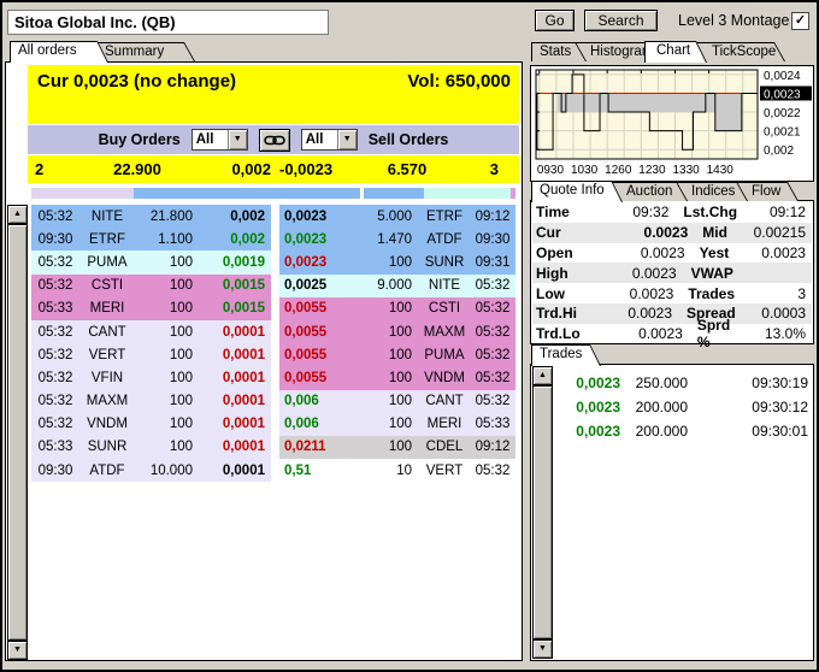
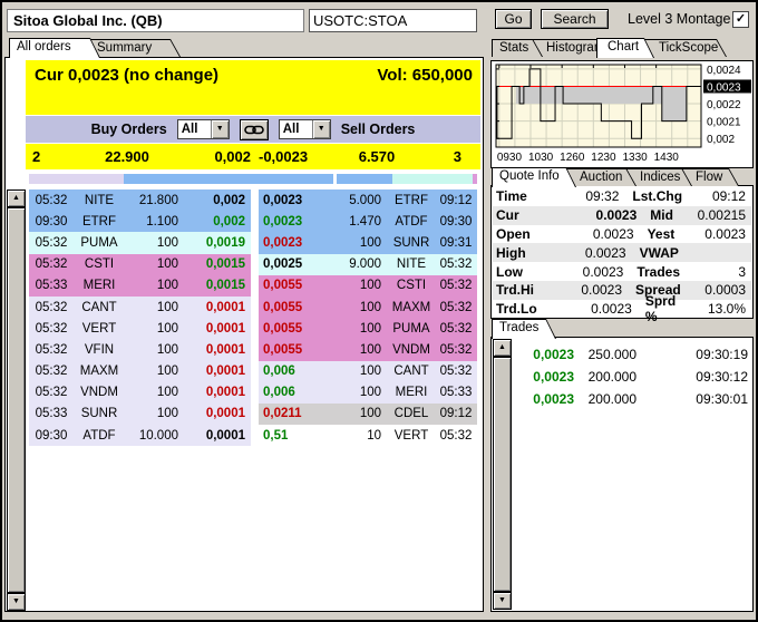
  Sitoa Global Inc. (QB)
+ USOTC:STOA
  Go
  Search
  Level 3 Montage
  ✓
  All orders
  Summary
  Stats
  Histogra
  Chart
  TickScope
  Cur 0,0023 (no change)
  Vol: 650,000
  Buy Orders
  All
  All
  Sell Orders
  2
  22.900
  0,002
  -0,0023
  6.570
  3
  05:32
  NITE
  21.800
  0,002
  0,0023
  5.000
  ETRF
  09:12
  09:30
  ETRF
  1.100
  0,002
  0,0023
  1.470
  ATDF
  09:30
  05:32
  PUMA
  100
  0,0019
  0,0023
  100
  SUNR
  09:31
  05:32
  CSTI
  100
  0,0015
  0,0025
  9.000
  NITE
  05:32
  05:33
  MERI
  100
  0,0015
  0,0055
  100
  CSTI
  05:32
  05:32
  CANT
  100
  0,0001
  0,0055
  100
  MAXM
  05:32
  05:32
  VERT
  100
  0,0001
  0,0055
  100
  PUMA
  05:32
  05:32
  VFIN
  100
  0,0001
  0,0055
  100
  VNDM
  05:32
  05:32
  MAXM
  100
  0,0001
  0,006
  100
  CANT
  05:32
  05:32
  VNDM
  100
  0,0001
  0,006
  100
  MERI
  05:33
  05:33
  SUNR
  100
  0,0001
  0,0211
  100
  CDEL
  09:12
  09:30
  ATDF
  10.000
  0,0001
  0,51
  10
  VERT
  05:32
  0,0024
  0,0023
  0,0022
  0,0021
  0,002
  0930
  1030
  1260
  1230
  1330
  1430
  Quote Info
  Auction
  Indices
  Flow
  Time
  09:32
  Lst.Chg
  09:12
  Cur
  0.0023
  Mid
  0.00215
  Open
  0.0023
  Yest
  0.0023
  High
  0.0023
  VWAP
  Low
  0.0023
  Trades
  3
  Trd.Hi
  0.0023
  Spread
  0.0003
  Trd.Lo
  0.0023
  Sprd %
  13.0%
  Trades
  0,0023
  250.000
  09:30:19
  0,0023
  200.000
  09:30:12
  0,0023
  200.000
  09:30:01
